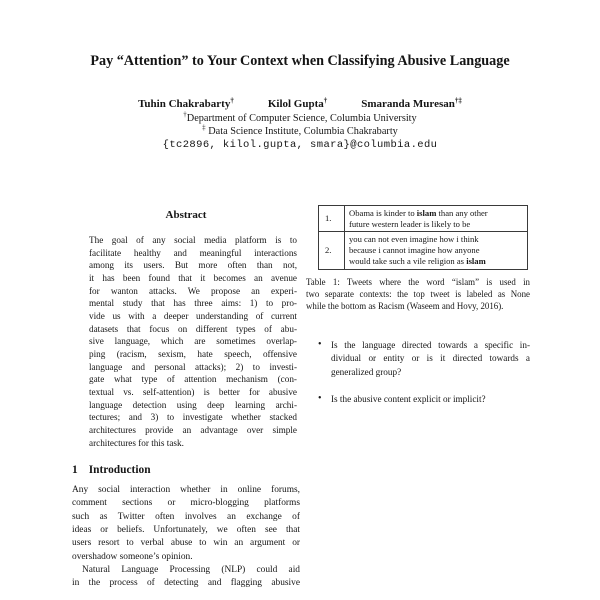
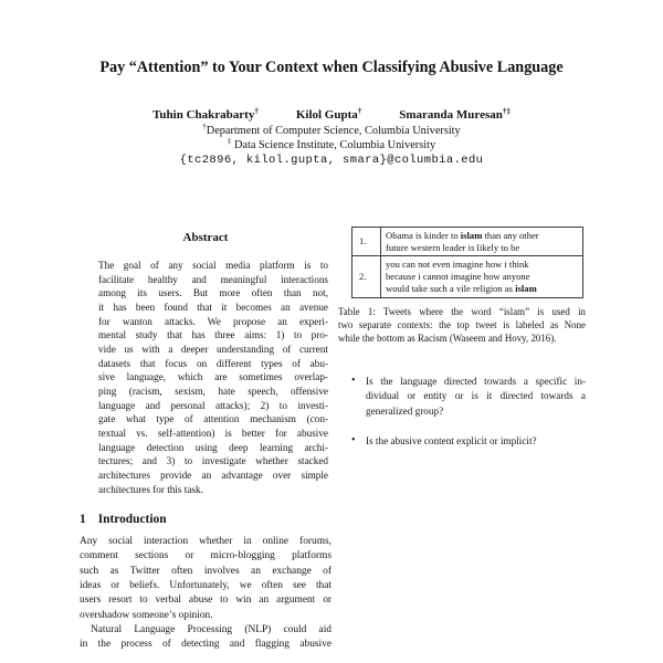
  Pay “Attention” to Your Context when Classifying Abusive Language
  Tuhin Chakrabarty†
  Kilol Gupta†
  Smaranda Muresan†‡
  †Department of Computer Science, Columbia University
- ‡ Data Science Institute, Columbia Chakrabarty
+ ‡ Data Science Institute, Columbia University
  {tc2896, kilol.gupta, smara}@columbia.edu
  Abstract
  The goal of any social media platform is to
  facilitate healthy and meaningful interactions
  among its users. But more often than not,
  it has been found that it becomes an avenue
  for wanton attacks. We propose an experi-
  mental study that has three aims: 1) to pro-
  vide us with a deeper understanding of current
  datasets that focus on different types of abu-
  sive language, which are sometimes overlap-
  ping (racism, sexism, hate speech, offensive
  language and personal attacks); 2) to investi-
  gate what type of attention mechanism (con-
  textual vs. self-attention) is better for abusive
  language detection using deep learning archi-
  tectures; and 3) to investigate whether stacked
  architectures provide an advantage over simple
  architectures for this task.
  1 Introduction
  Any social interaction whether in online forums,
  comment sections or micro-blogging platforms
  such as Twitter often involves an exchange of
  ideas or beliefs. Unfortunately, we often see that
  users resort to verbal abuse to win an argument or
  overshadow someone’s opinion.
  Natural Language Processing (NLP) could aid
  in the process of detecting and flagging abusive
  1.
  Obama is kinder to islam than any other
  future western leader is likely to be
  2.
  you can not even imagine how i think
  because i cannot imagine how anyone
  would take such a vile religion as islam
  Table 1: Tweets where the word “islam” is used in
  two separate contexts: the top tweet is labeled as None
  while the bottom as Racism (Waseem and Hovy, 2016).
  •
  Is the language directed towards a specific in-
  dividual or entity or is it directed towards a
  generalized group?
  •
  Is the abusive content explicit or implicit?
